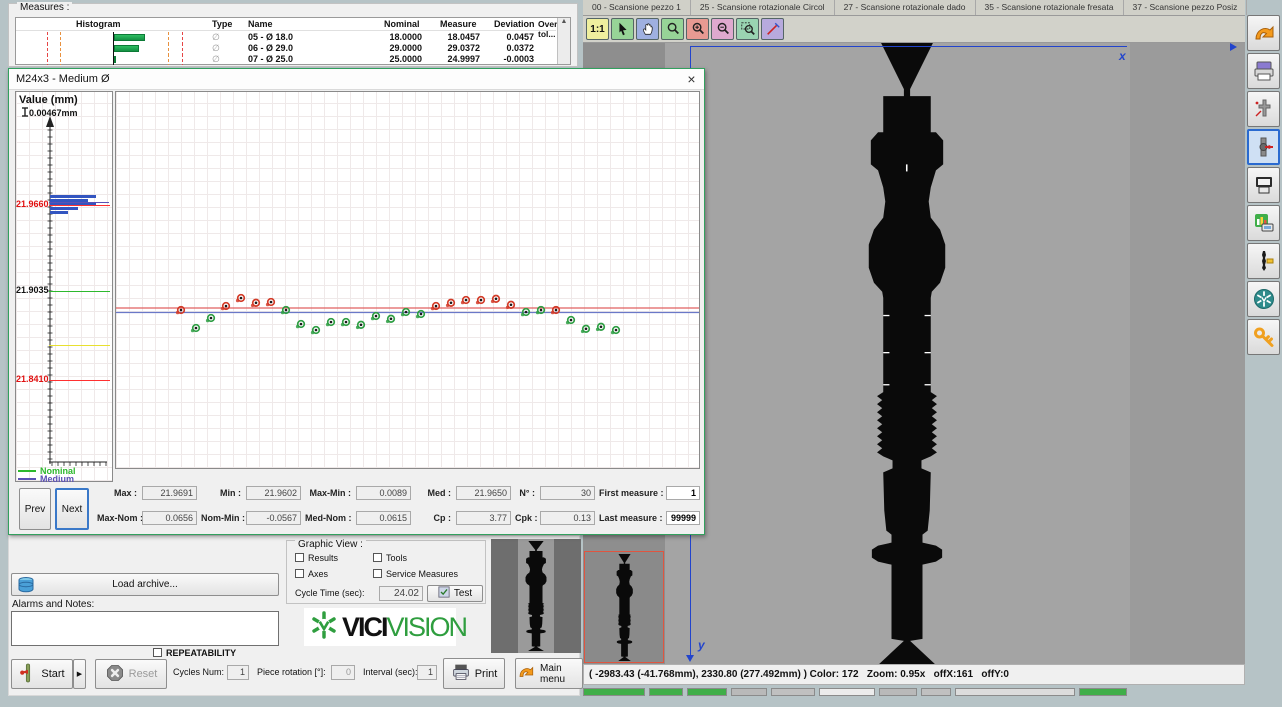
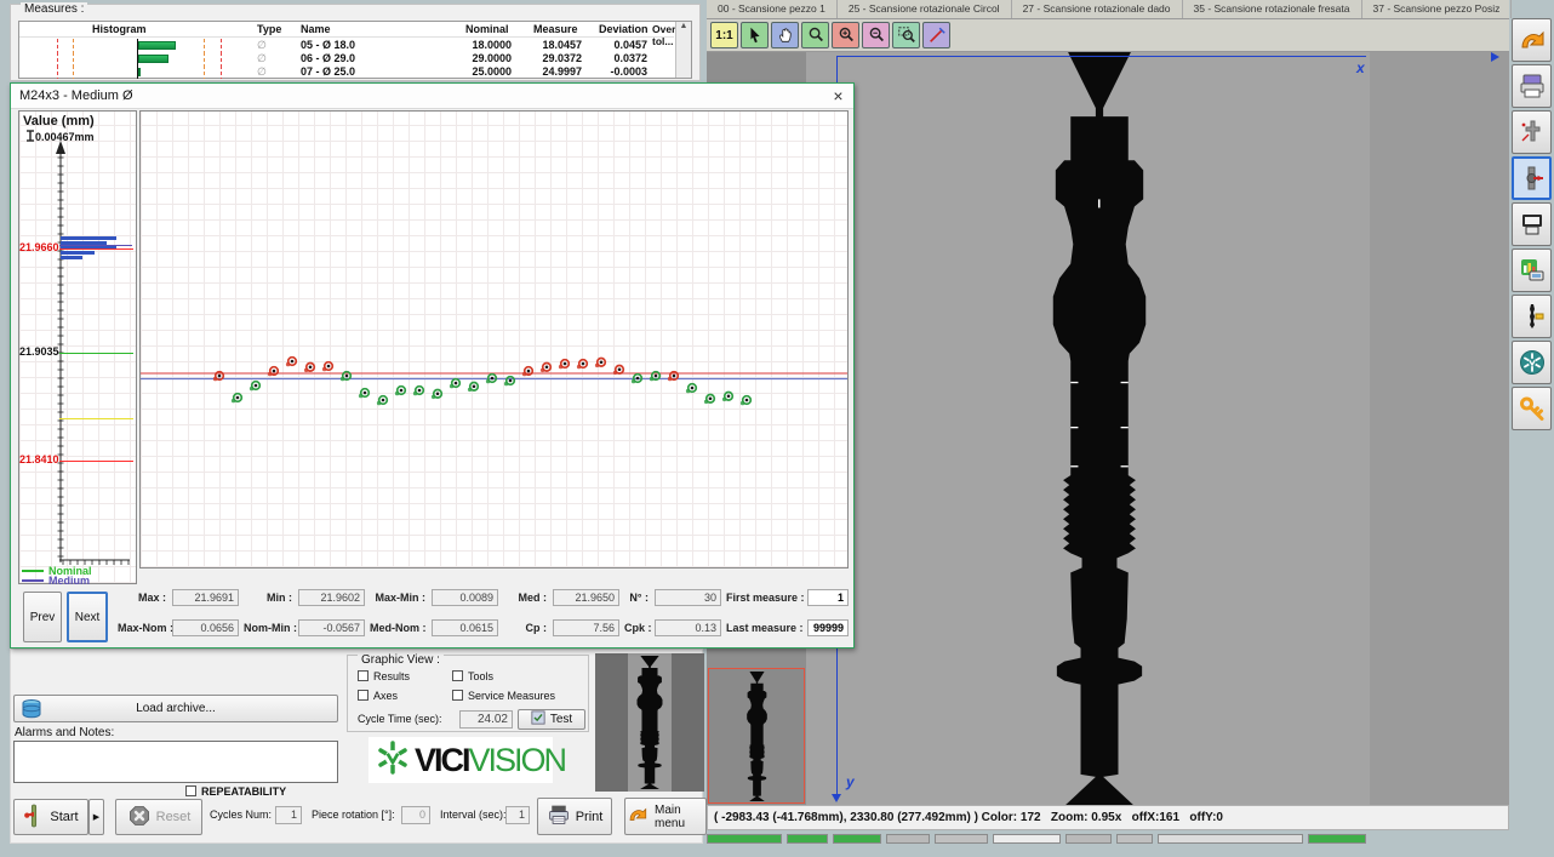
  Measures :
  Histogram
  Type
  Name
  Nominal
  Measure
  Deviation
  Over tol...
  ∅
  05 - Ø 18.0
  18.0000
  18.0457
  0.0457
  ∅
  06 - Ø 29.0
  29.0000
  29.0372
  0.0372
  ∅
  07 - Ø 25.0
  25.0000
  24.9997
  -0.0003
  M24x3 - Medium Ø
  ×
  Value (mm)
  0.00467mm
  21.9660
  21.9035
  21.8410
  Nominal
  Medium
  Prev
  Next
  Max :
  21.9691
  Min :
  21.9602
  Max-Min :
  0.0089
  Med :
  21.9650
  N° :
  30
  First measure :
  1
  Max-Nom
  0.0656
  Nom-Min :
  -0.0567
  Med-Nom :
  0.0615
  Cp :
- 3.77
+ 7.56
  Cpk :
  0.13
  Last measure :
  99999
  Load archive...
  Alarms and Notes:
  REPEATABILITY
  Start
  Reset
  Cycles Num:
  1
  Piece rotation [°]:
  0
  Interval (sec)
  1
  Print
  Main menu
  Graphic View :
  Results
  Tools
  Axes
  Service Measures
  Cycle Time (sec):
  24.02
  Test
  VICI
  VISION
  00 - Scansione pezzo 1
  25 - Scansione rotazionale Circol
  27 - Scansione rotazionale dado
  35 - Scansione rotazionale fresata
  37 - Scansione pezzo Posiz
  1:1
  x
  y
  ( -2983.43 (-41.768mm), 2330.80 (277.492mm) ) Color: 172 Zoom: 0.95x offX:161 offY:0
